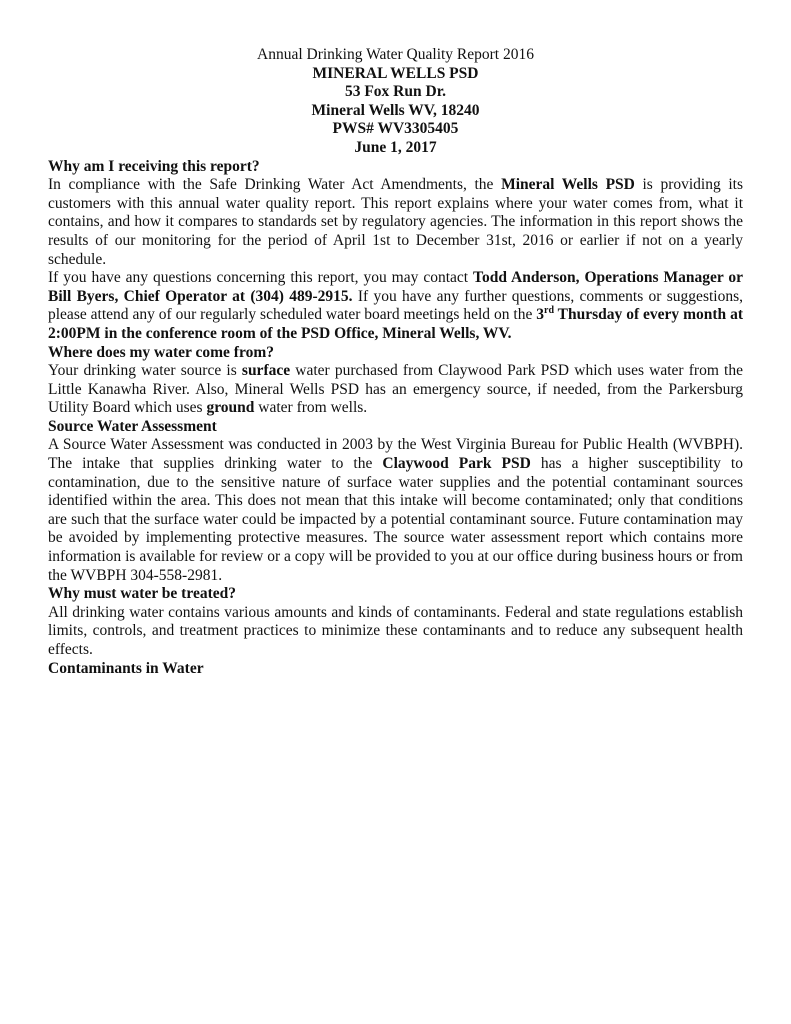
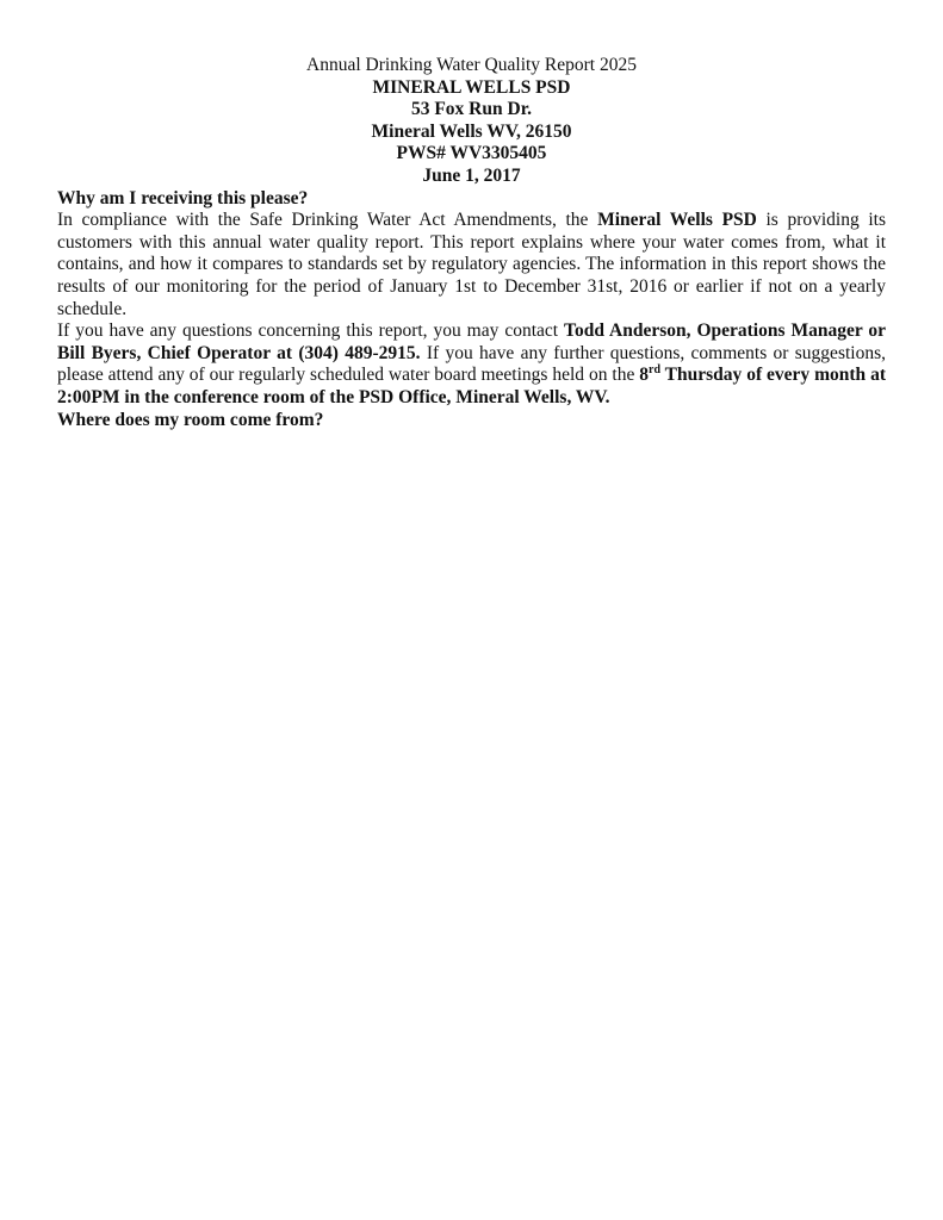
- Annual Drinking Water Quality Report 2016
+ Annual Drinking Water Quality Report 2025
  MINERAL WELLS PSD
  53 Fox Run Dr.
- Mineral Wells WV, 18240
+ Mineral Wells WV, 26150
  PWS# WV3305405
  June 1, 2017
- Why am I receiving this report?
+ Why am I receiving this please?
- In compliance with the Safe Drinking Water Act Amendments, the Mineral Wells PSD is providing its customers with this annual water quality report. This report explains where your water comes from, what it contains, and how it compares to standards set by regulatory agencies. The information in this report shows the results of our monitoring for the period of April 1st to December 31st, 2016 or earlier if not on a yearly schedule.
+ In compliance with the Safe Drinking Water Act Amendments, the Mineral Wells PSD is providing its customers with this annual water quality report. This report explains where your water comes from, what it contains, and how it compares to standards set by regulatory agencies. The information in this report shows the results of our monitoring for the period of January 1st to December 31st, 2016 or earlier if not on a yearly schedule.
- If you have any questions concerning this report, you may contact Todd Anderson, Operations Manager or Bill Byers, Chief Operator at (304) 489-2915. If you have any further questions, comments or suggestions, please attend any of our regularly scheduled water board meetings held on the 3rd Thursday of every month at 2:00PM in the conference room of the PSD Office, Mineral Wells, WV.
+ If you have any questions concerning this report, you may contact Todd Anderson, Operations Manager or Bill Byers, Chief Operator at (304) 489-2915. If you have any further questions, comments or suggestions, please attend any of our regularly scheduled water board meetings held on the 8rd Thursday of every month at 2:00PM in the conference room of the PSD Office, Mineral Wells, WV.
- Where does my water come from?
+ Where does my room come from?
- Your drinking water source is surface water purchased from Claywood Park PSD which uses water from the Little Kanawha River. Also, Mineral Wells PSD has an emergency source, if needed, from the Parkersburg Utility Board which uses ground water from wells.
- Source Water Assessment
- A Source Water Assessment was conducted in 2003 by the West Virginia Bureau for Public Health (WVBPH). The intake that supplies drinking water to the Claywood Park PSD has a higher susceptibility to contamination, due to the sensitive nature of surface water supplies and the potential contaminant sources identified within the area. This does not mean that this intake will become contaminated; only that conditions are such that the surface water could be impacted by a potential contaminant source. Future contamination may be avoided by implementing protective measures. The source water assessment report which contains more information is available for review or a copy will be provided to you at our office during business hours or from the WVBPH 304-558-2981.
- Why must water be treated?
- All drinking water contains various amounts and kinds of contaminants. Federal and state regulations establish limits, controls, and treatment practices to minimize these contaminants and to reduce any subsequent health effects.
- Contaminants in Water
